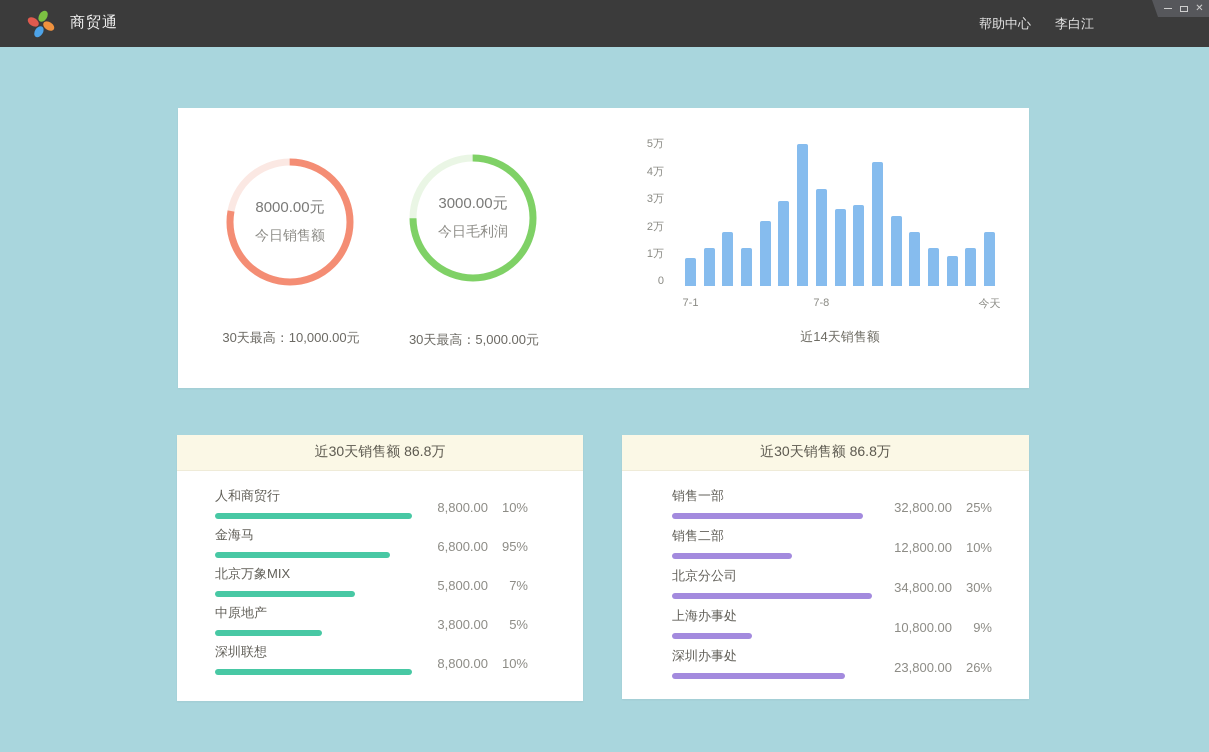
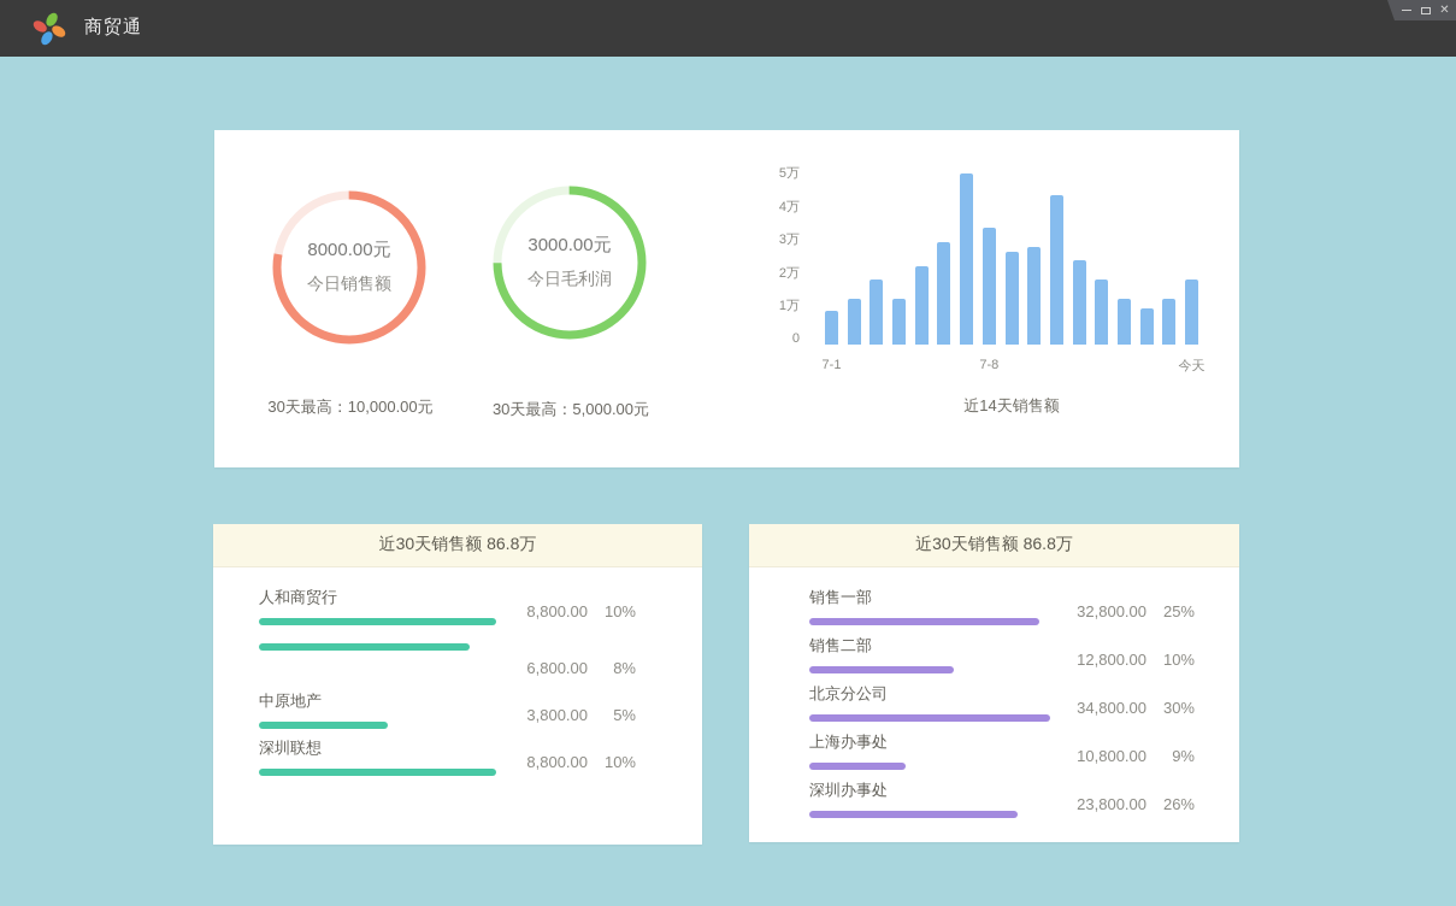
  商贸通
- 帮助中心
- 李白江
  ✕
  8000.00元
  今日销售额
  30天最高：10,000.00元
  3000.00元
  今日毛利润
  30天最高：5,000.00元
  5万
  4万
  3万
  2万
  1万
  0
  7-1
  7-8
  今天
  近14天销售额
  近30天销售额 86.8万
  人和商贸行
  8,800.00
  10%
- 金海马
  6,800.00
- 95%
+ 8%
- 北京万象MIX
- 5,800.00
- 7%
  中原地产
  3,800.00
  5%
  深圳联想
  8,800.00
  10%
  近30天销售额 86.8万
  销售一部
  32,800.00
  25%
  销售二部
  12,800.00
  10%
  北京分公司
  34,800.00
  30%
  上海办事处
  10,800.00
  9%
  深圳办事处
  23,800.00
  26%
